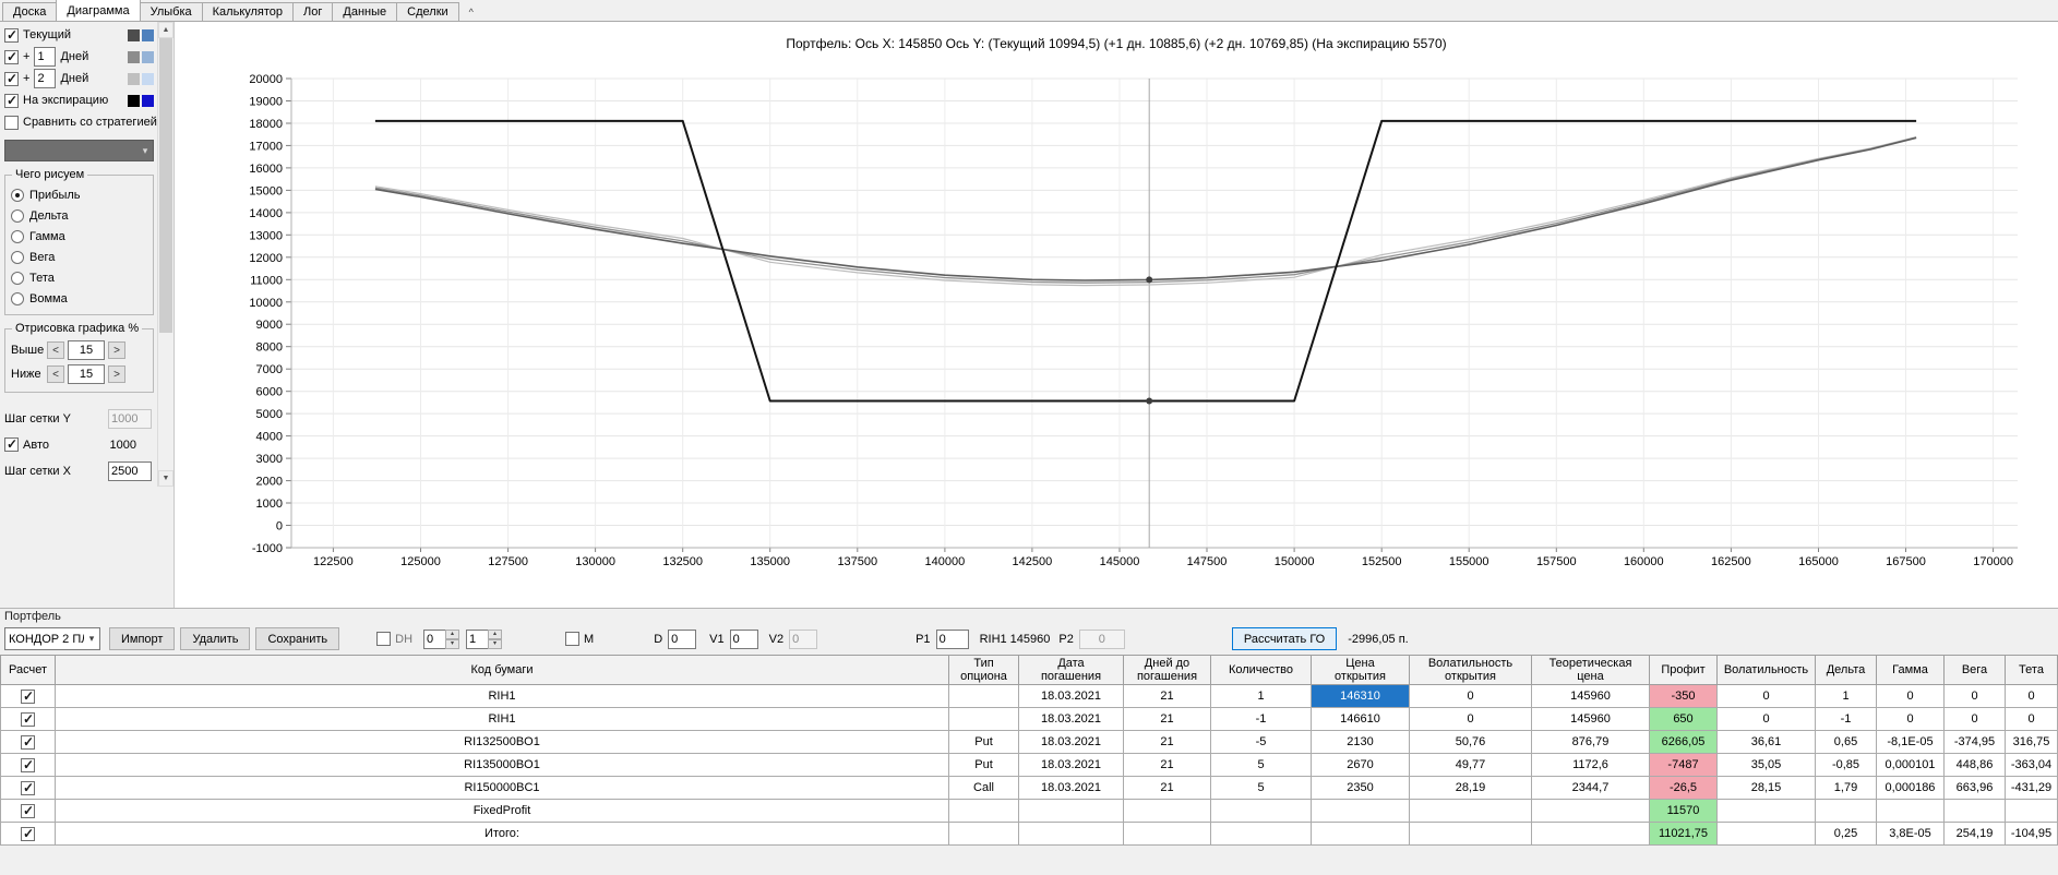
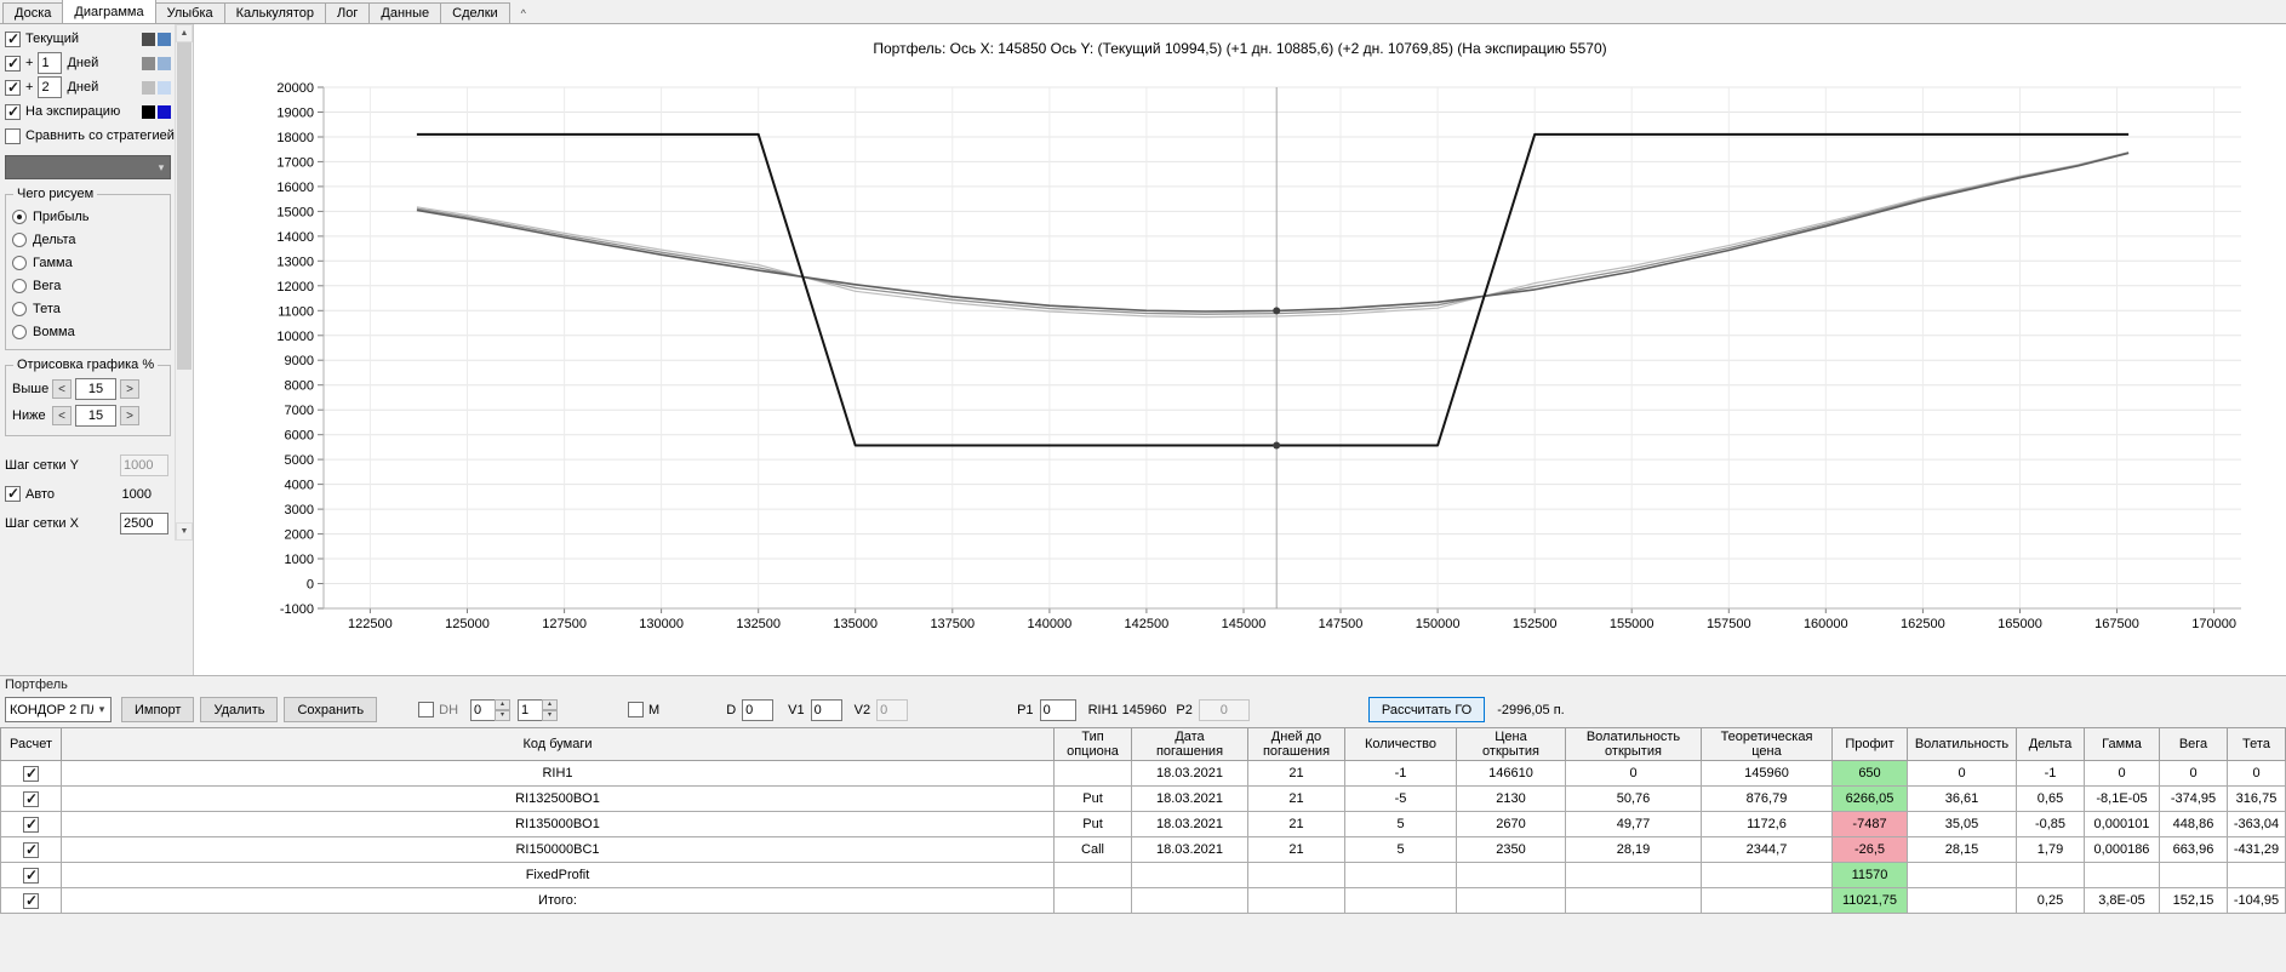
  Доска
  Диаграмма
  Улыбка
  Калькулятор
  Лог
  Данные
  Сделки
  ^
  Текущий
  +
  1
  Дней
  +
  2
  Дней
  На экспирацию
  Сравнить со стратегией
  ▾
  Чего рисуем
  Прибыль
  Дельта
  Гамма
  Вега
  Тета
  Вомма
  Отрисовка графика %
  Выше
  <
  15
  >
  Ниже
  <
  15
  >
  Шаг сетки Y
  1000
  Авто
  1000
  Шаг сетки X
  2500
  Портфель: Ось X: 145850 Ось Y: (Текущий 10994,5) (+1 дн. 10885,6) (+2 дн. 10769,85) (На экспирацию 5570)
  -1000
  0
  1000
  2000
  3000
  4000
  5000
  6000
  7000
  8000
  9000
  10000
  11000
  12000
  13000
  14000
  15000
  16000
  17000
  18000
  19000
  20000
  122500
  125000
  127500
  130000
  132500
  135000
  137500
  140000
  142500
  145000
  147500
  150000
  152500
  155000
  157500
  160000
  162500
  165000
  167500
  170000
  Портфель
  КОНДОР 2 П
  ▾
  Импорт
  Удалить
  Сохранить
  DH
  0
  1
  М
  D
  0
  V1
  0
  V2
  0
  P1
  0
  RIH1 145960
  P2
  0
  Рассчитать ГО
  -2996,05 п.
  Расчет	Код бумаги	Типопциона	Датапогашения	Дней допогашения	Количество	Ценаоткрытия	Волатильностьоткрытия	Теоретическаяцена	Профит	Волатильность	Дельта	Гамма	Вега	Тета
- 	RIH1		18.03.2021	21	1	146310	0	145960	-350	0	1	0	0	0
  	RIH1		18.03.2021	21	-1	146610	0	145960	650	0	-1	0	0	0
  	RI132500BO1	Put	18.03.2021	21	-5	2130	50,76	876,79	6266,05	36,61	0,65	-8,1E-05	-374,95	316,75
  	RI135000BO1	Put	18.03.2021	21	5	2670	49,77	1172,6	-7487	35,05	-0,85	0,000101	448,86	-363,04
  	RI150000BC1	Call	18.03.2021	21	5	2350	28,19	2344,7	-26,5	28,15	1,79	0,000186	663,96	-431,29
  	FixedProfit								11570
- 	Итого:								11021,75		0,25	3,8E-05	254,19	-104,95
+ 	Итого:								11021,75		0,25	3,8E-05	152,15	-104,95
